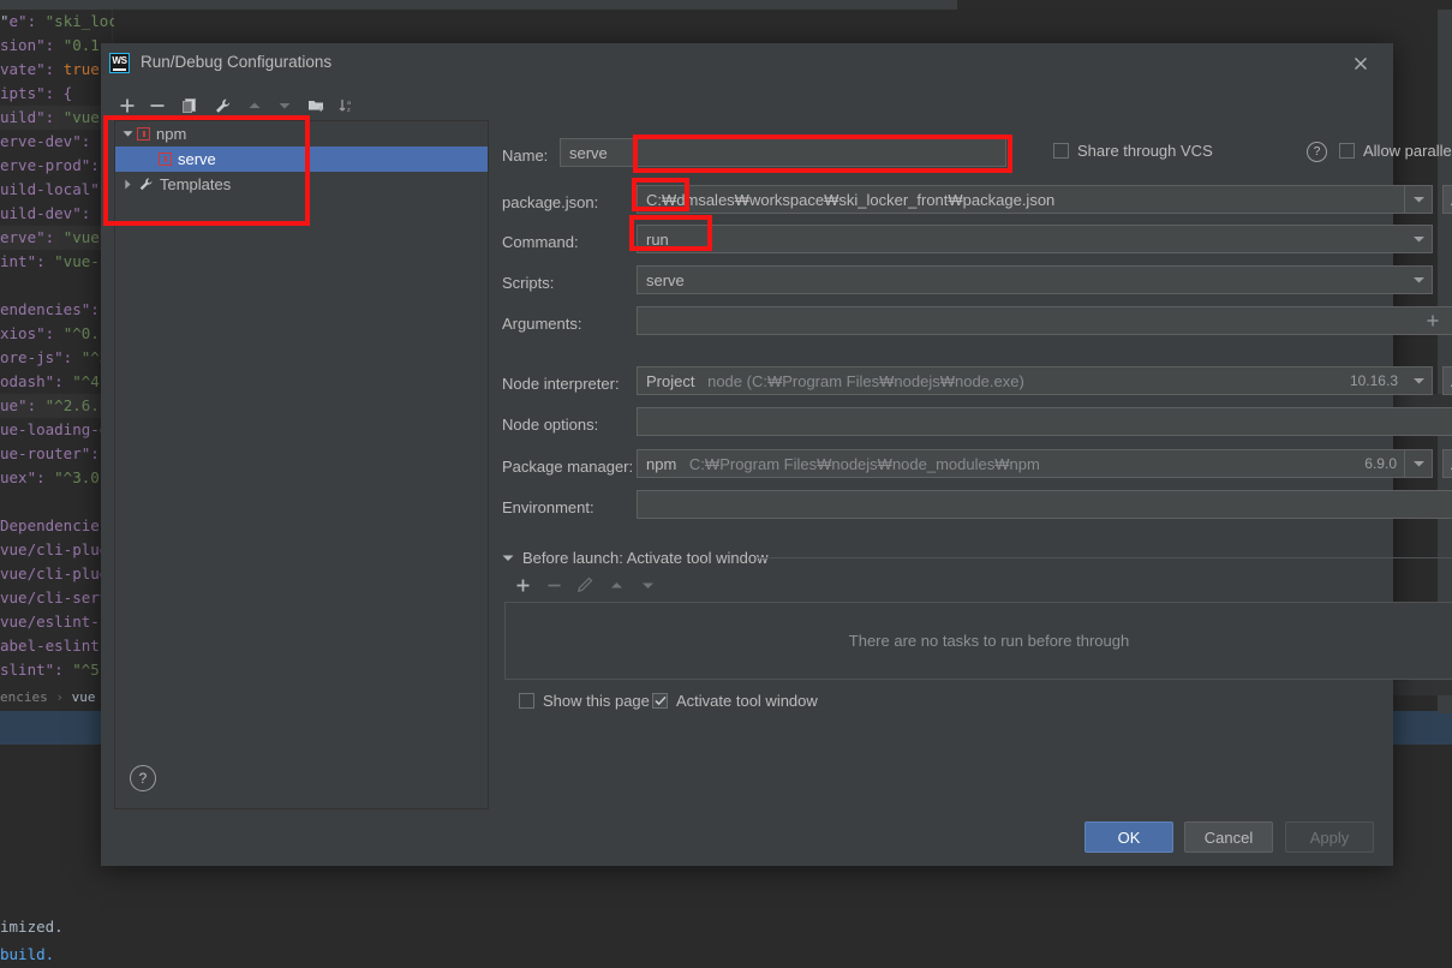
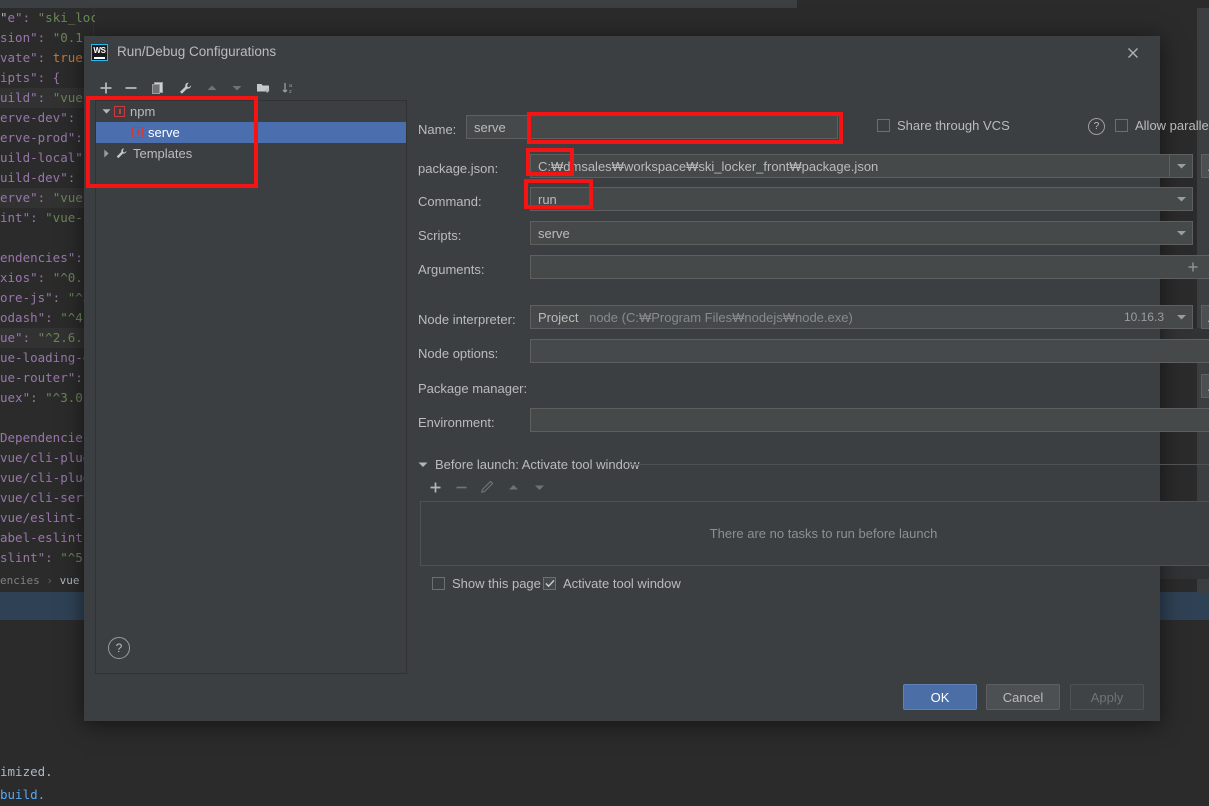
  "e": "ski_loc
  sion": "0.1
  vate": true
  ipts": {
  uild": "vue
  erve-dev":
  erve-prod":
  uild-local"
  uild-dev":
  erve": "vue
  int": "vue-
  endencies":
  xios": "^0.
  ore-js": "^
  odash": "^4
  ue": "^2.6.
  ue-loading-
  ue-router":
  uex": "^3.0
  Dependencie
  vue/cli-plu
  vue/cli-plu
  vue/cli-ser
  vue/eslint-
  abel-eslint
  slint": "^5
  encies › vue
  imized.
  build.
  WS
  Run/Debug Configurations
  npm
  serve
  Templates
  Name:
  serve
  Share through VCS
  ?
  Allow paralle
  package.json:
  C:₩dmsales₩workspace₩ski_locker_front₩package.json
  Command:
  run
  Scripts:
  serve
  Arguments:
  Node interpreter:
  Project node (C:₩Program Files₩nodejs₩node.exe)
  10.16.3
  Node options:
  Package manager:
- npm C:₩Program Files₩nodejs₩node_modules₩npm
- 6.9.0
  Environment:
  Before launch: Activate tool windo
- There are no tasks to run before through
+ There are no tasks to run before launch
  Show this page
  Activate tool window
  ?
  OK
  Cancel
  Apply
